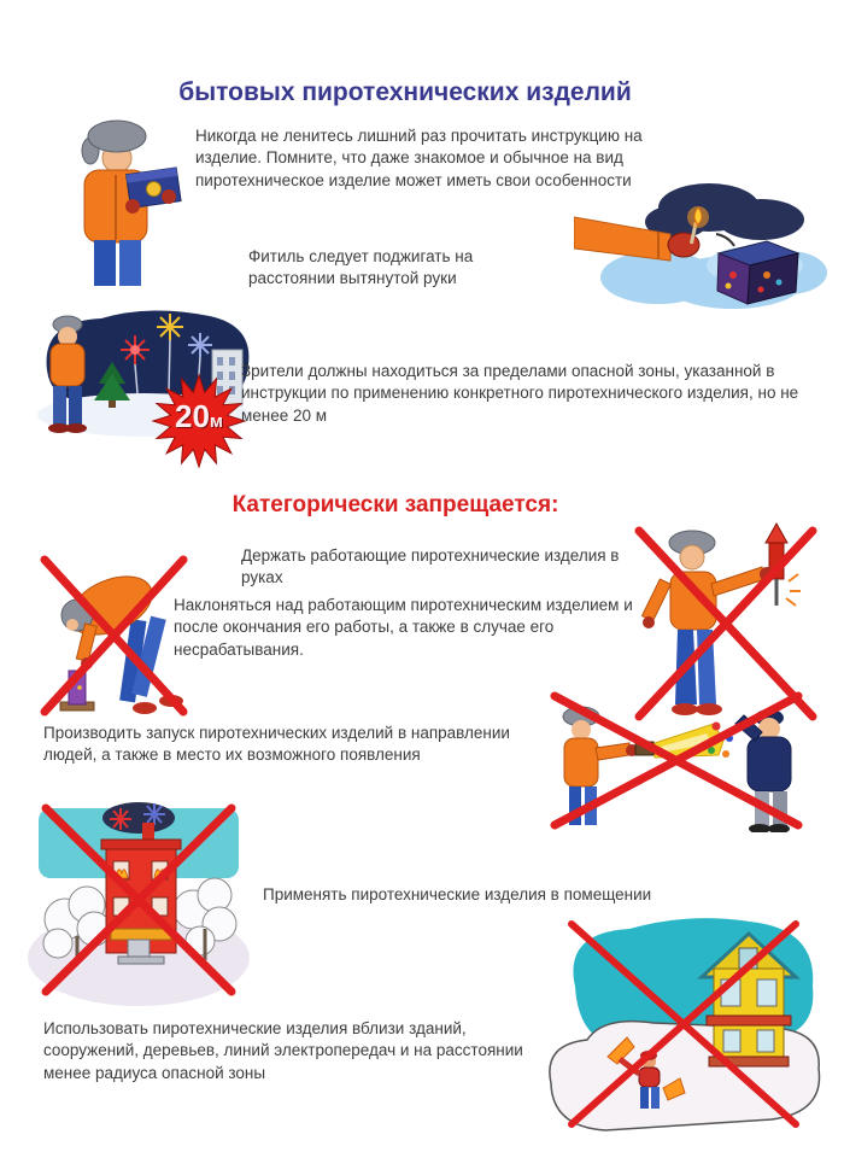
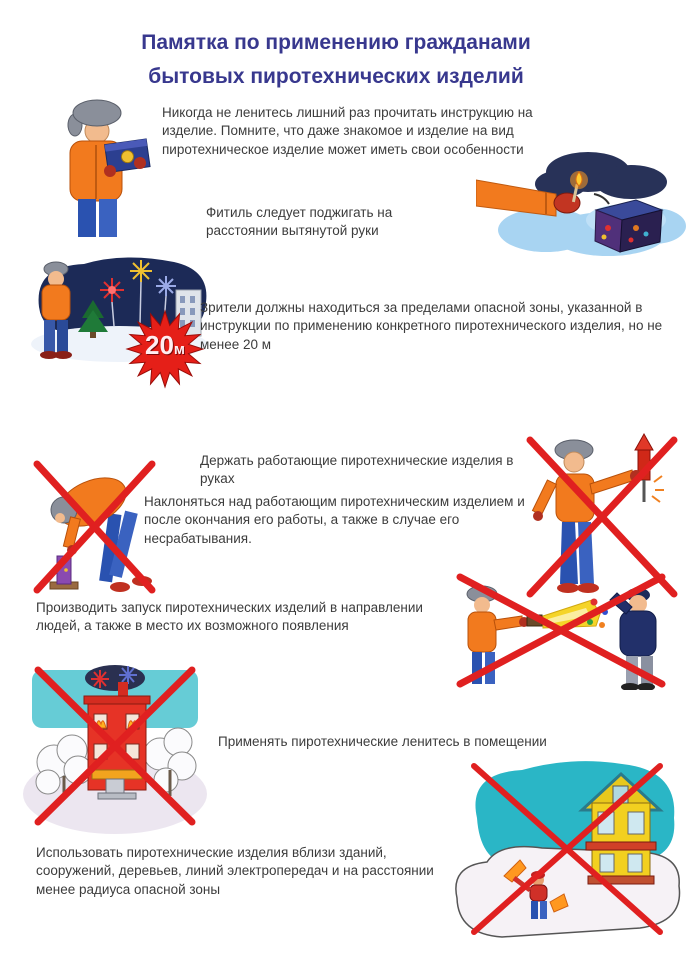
+ Памятка по применению гражданами
  бытовых пиротехнических изделий
- Никогда не ленитесь лишний раз прочитать инструкцию на изделие. Помните, что даже знакомое и обычное на вид пиротехническое изделие может иметь свои особенности
+ Никогда не ленитесь лишний раз прочитать инструкцию на изделие. Помните, что даже знакомое и изделие на вид пиротехническое изделие может иметь свои особенности
  Фитиль следует поджигать на расстоянии вытянутой руки
  20м
  Зрители должны находиться за пределами опасной зоны, указанной в инструкции по применению конкретного пиротехнического изделия, но не менее 20 м
- Категорически запрещается:
  Держать работающие пиротехнические изделия в руках
  Наклоняться над работающим пиротехническим изделием и после окончания его работы, а также в случае его несрабатывания.
  Производить запуск пиротехнических изделий в направлении людей, а также в место их возможного появления
- Применять пиротехнические изделия в помещении
+ Применять пиротехнические ленитесь в помещении
  Использовать пиротехнические изделия вблизи зданий, сооружений, деревьев, линий электропередач и на расстоянии менее радиуса опасной зоны
